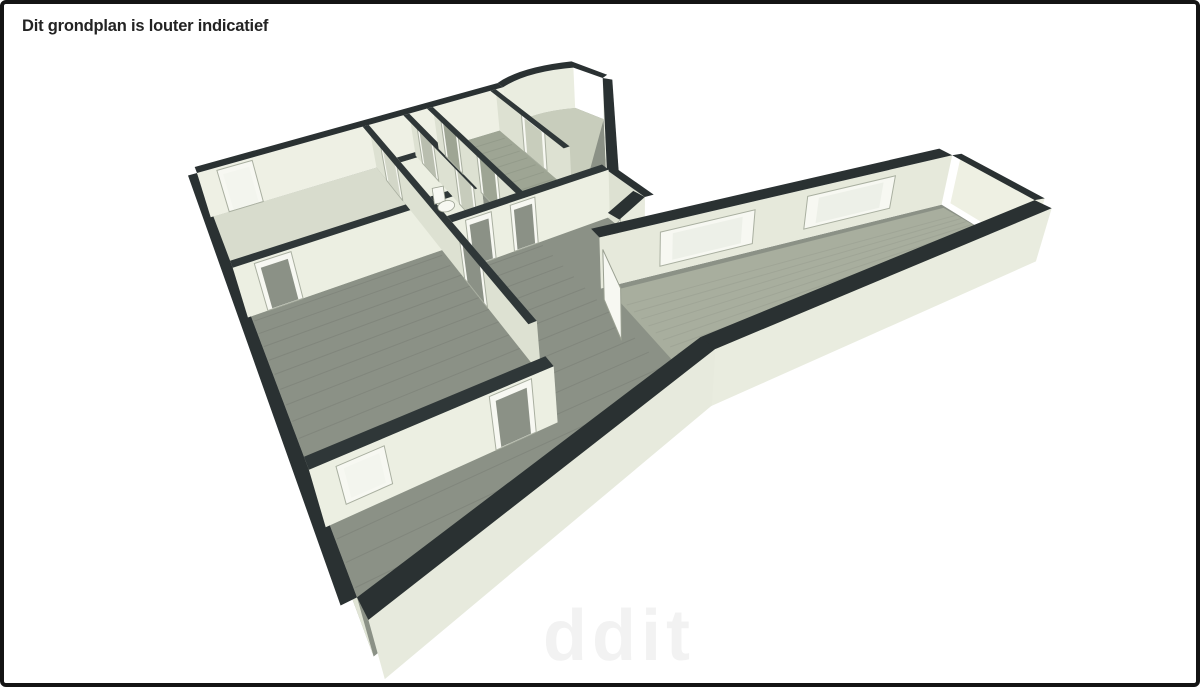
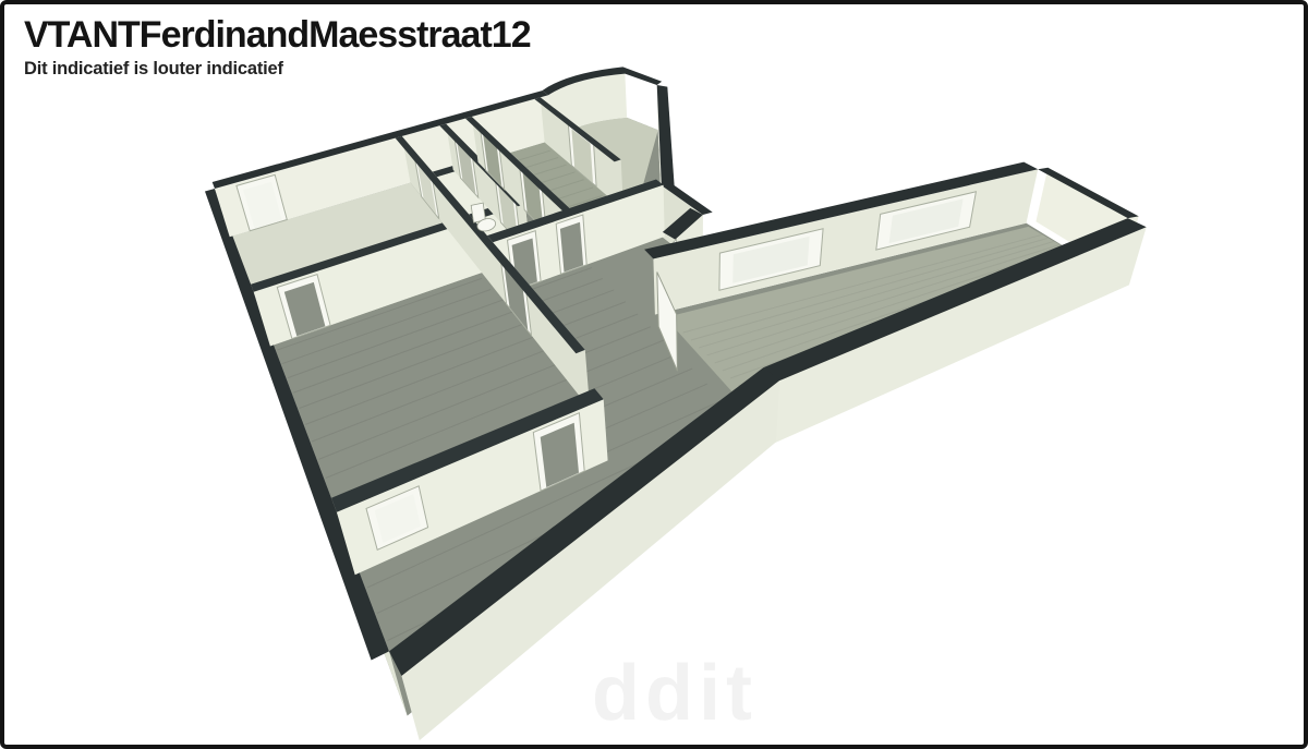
+ VTANTFerdinandMaesstraat12
- Dit grondplan is louter indicatief
+ Dit indicatief is louter indicatief
